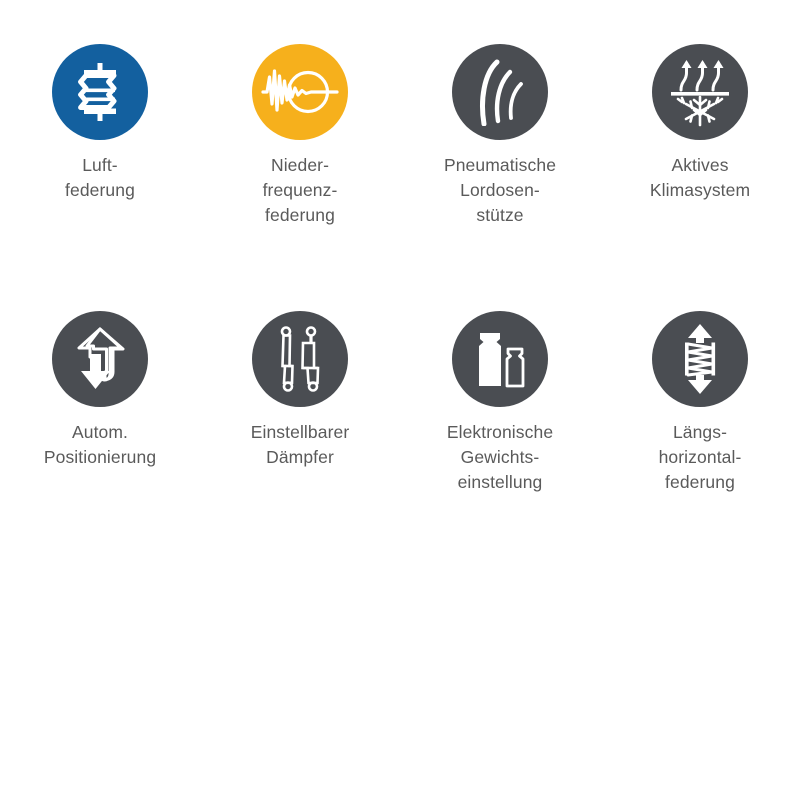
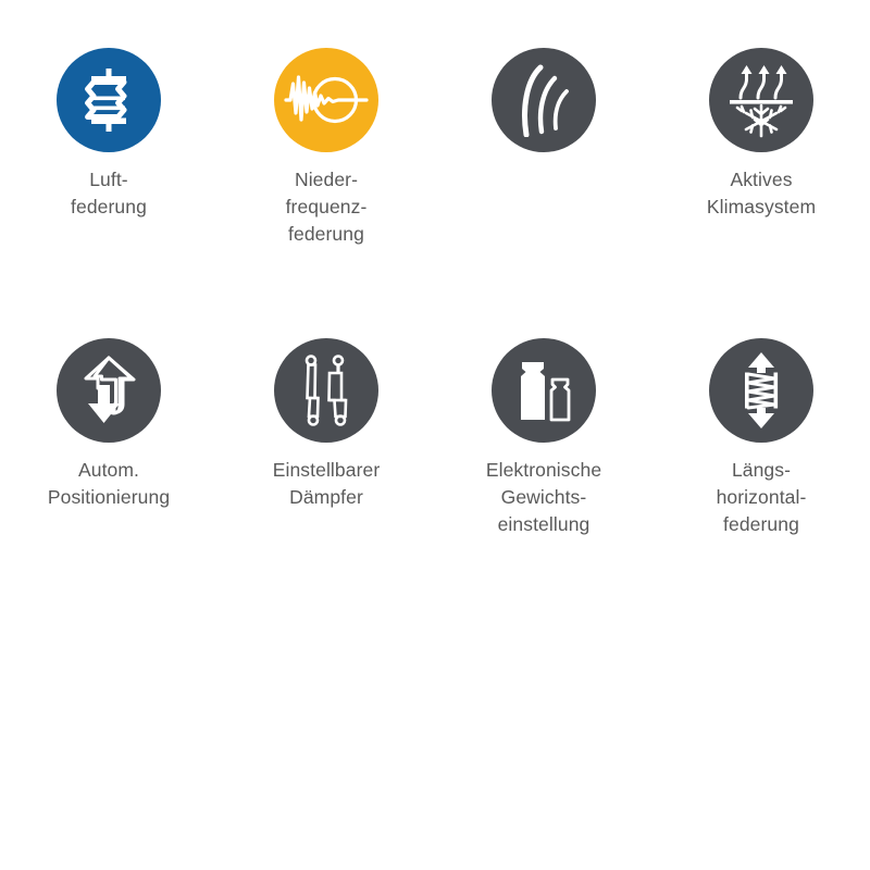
  Luft-
  federung
  Nieder-
  frequenz-
  federung
- Pneumatische
- Lordosen-
- stütze
  Aktives
  Klimasystem
  Autom.
  Positionierung
  Einstellbarer
  Dämpfer
  Elektronische
  Gewichts-
  einstellung
  Längs-
  horizontal-
  federung
